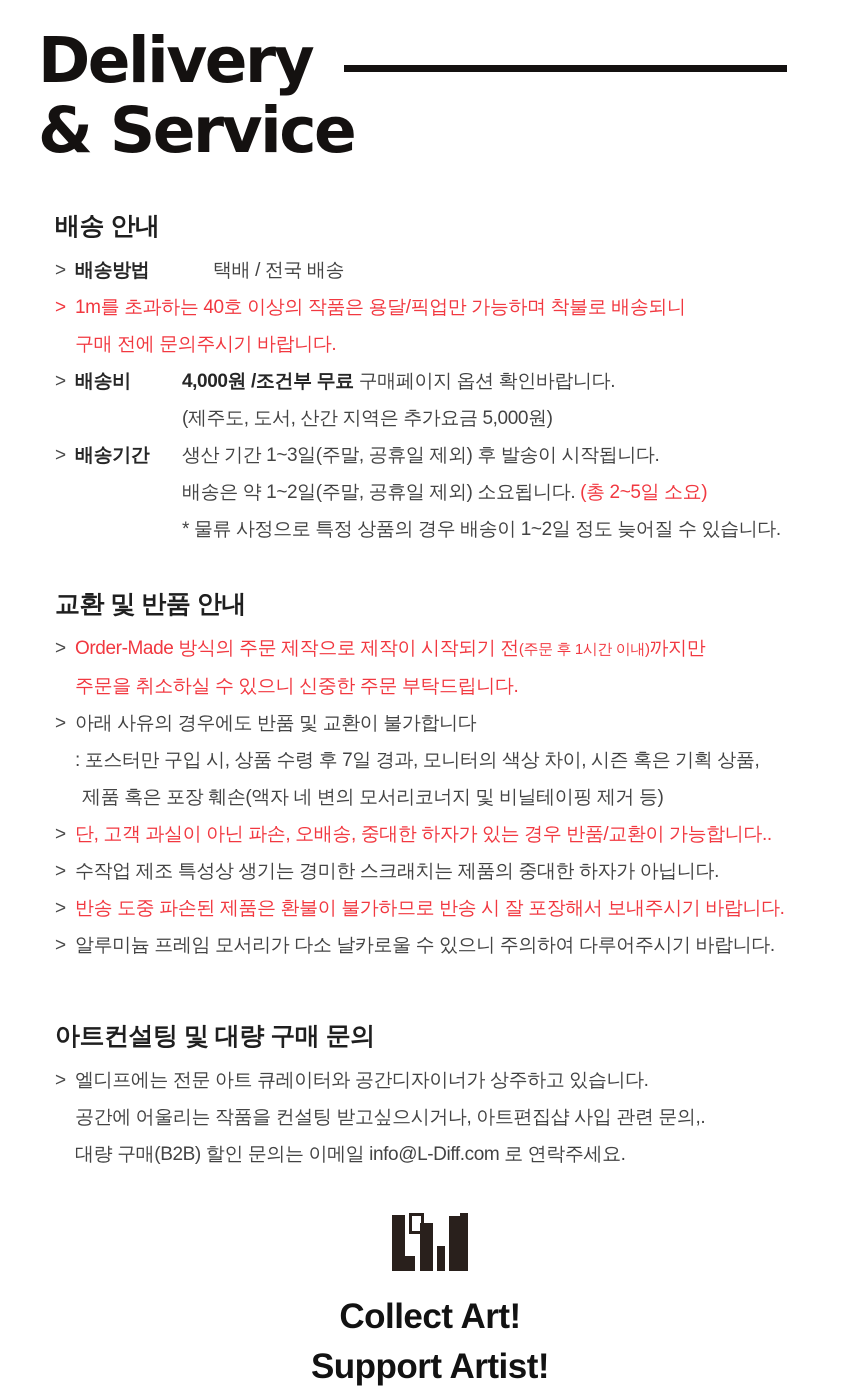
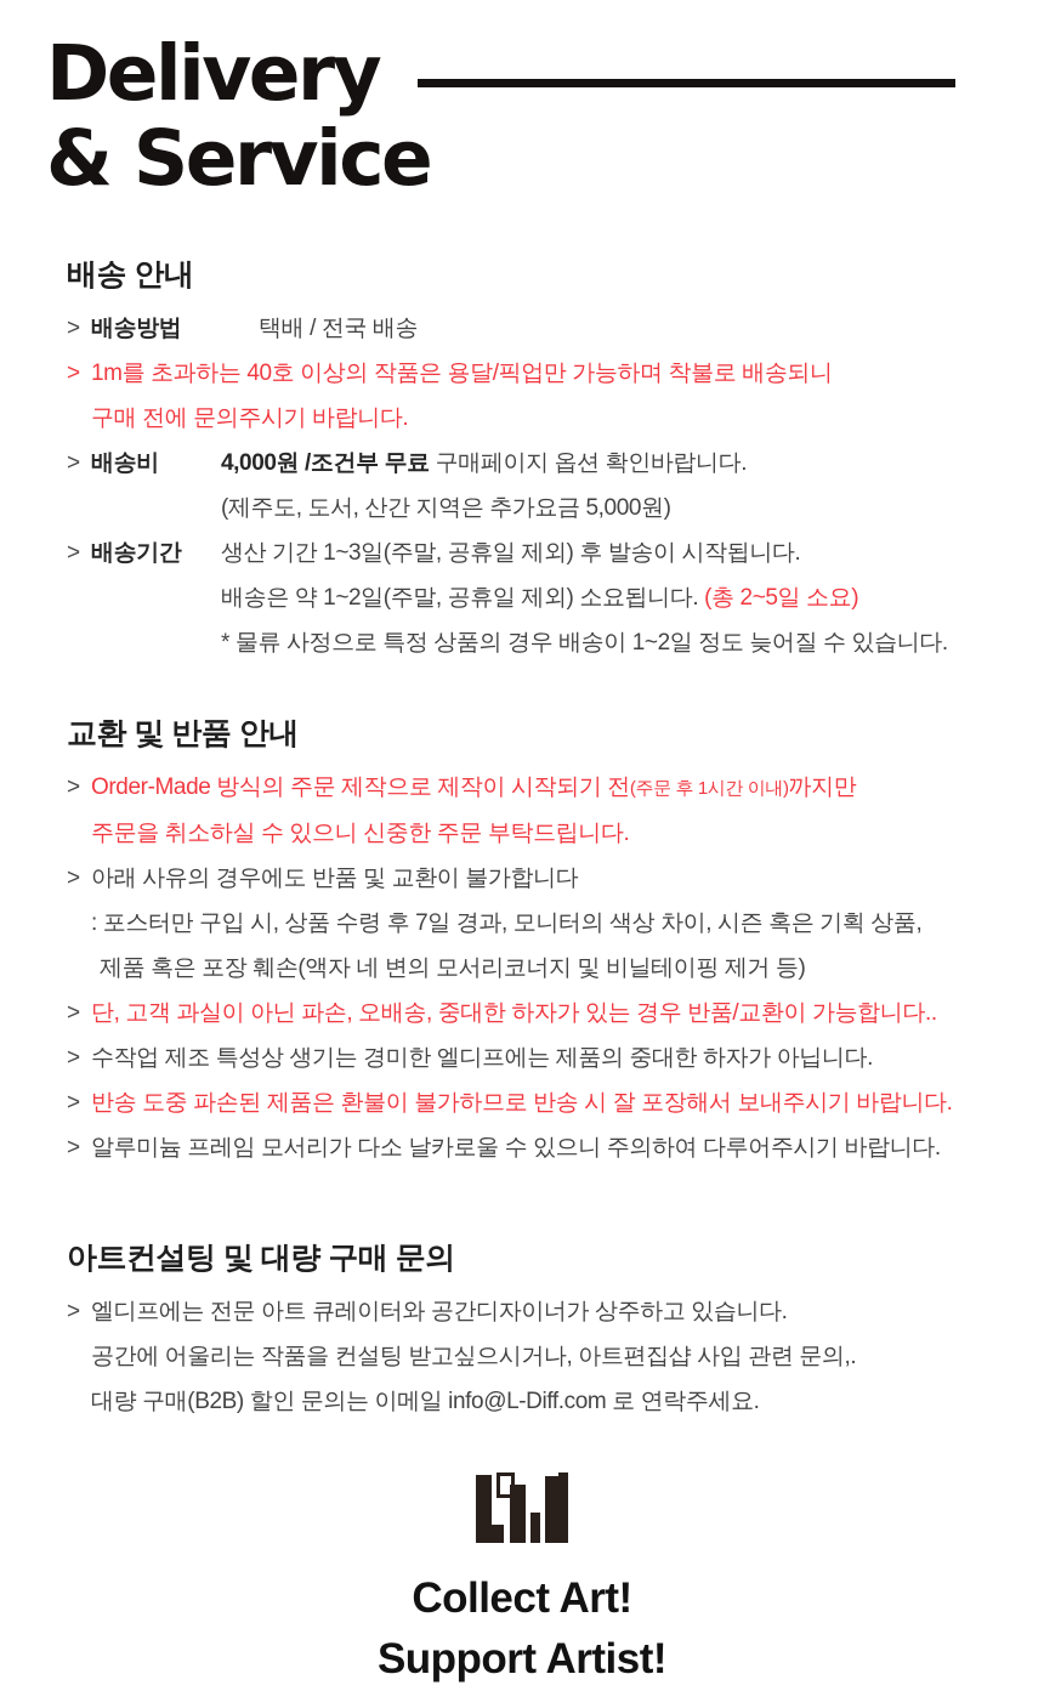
  Delivery
  & Service
  배송 안내
  >
  배송방법
  택배 / 전국 배송
  >
  1m를 초과하는 40호 이상의 작품은 용달/픽업만 가능하며 착불로 배송되니
  구매 전에 문의주시기 바랍니다.
  >
  배송비
  4,000원 /조건부 무료 구매페이지 옵션 확인바랍니다.
  (제주도, 도서, 산간 지역은 추가요금 5,000원)
  >
  배송기간
  생산 기간 1~3일(주말, 공휴일 제외) 후 발송이 시작됩니다.
  배송은 약 1~2일(주말, 공휴일 제외) 소요됩니다. (총 2~5일 소요)
  * 물류 사정으로 특정 상품의 경우 배송이 1~2일 정도 늦어질 수 있습니다.
  교환 및 반품 안내
  >
  Order-Made 방식의 주문 제작으로 제작이 시작되기 전(주문 후 1시간 이내)까지만
  주문을 취소하실 수 있으니 신중한 주문 부탁드립니다.
  >
  아래 사유의 경우에도 반품 및 교환이 불가합니다
  : 포스터만 구입 시, 상품 수령 후 7일 경과, 모니터의 색상 차이, 시즌 혹은 기획 상품,
  제품 혹은 포장 훼손(액자 네 변의 모서리코너지 및 비닐테이핑 제거 등)
  >
  단, 고객 과실이 아닌 파손, 오배송, 중대한 하자가 있는 경우 반품/교환이 가능합니다..
  >
- 수작업 제조 특성상 생기는 경미한 스크래치는 제품의 중대한 하자가 아닙니다.
+ 수작업 제조 특성상 생기는 경미한 엘디프에는 제품의 중대한 하자가 아닙니다.
  >
  반송 도중 파손된 제품은 환불이 불가하므로 반송 시 잘 포장해서 보내주시기 바랍니다.
  >
  알루미늄 프레임 모서리가 다소 날카로울 수 있으니 주의하여 다루어주시기 바랍니다.
  아트컨설팅 및 대량 구매 문의
  >
  엘디프에는 전문 아트 큐레이터와 공간디자이너가 상주하고 있습니다.
  공간에 어울리는 작품을 컨설팅 받고싶으시거나, 아트편집샵 사입 관련 문의,.
  대량 구매(B2B) 할인 문의는 이메일 info@L-Diff.com 로 연락주세요.
  Collect Art!
  Support Artist!
